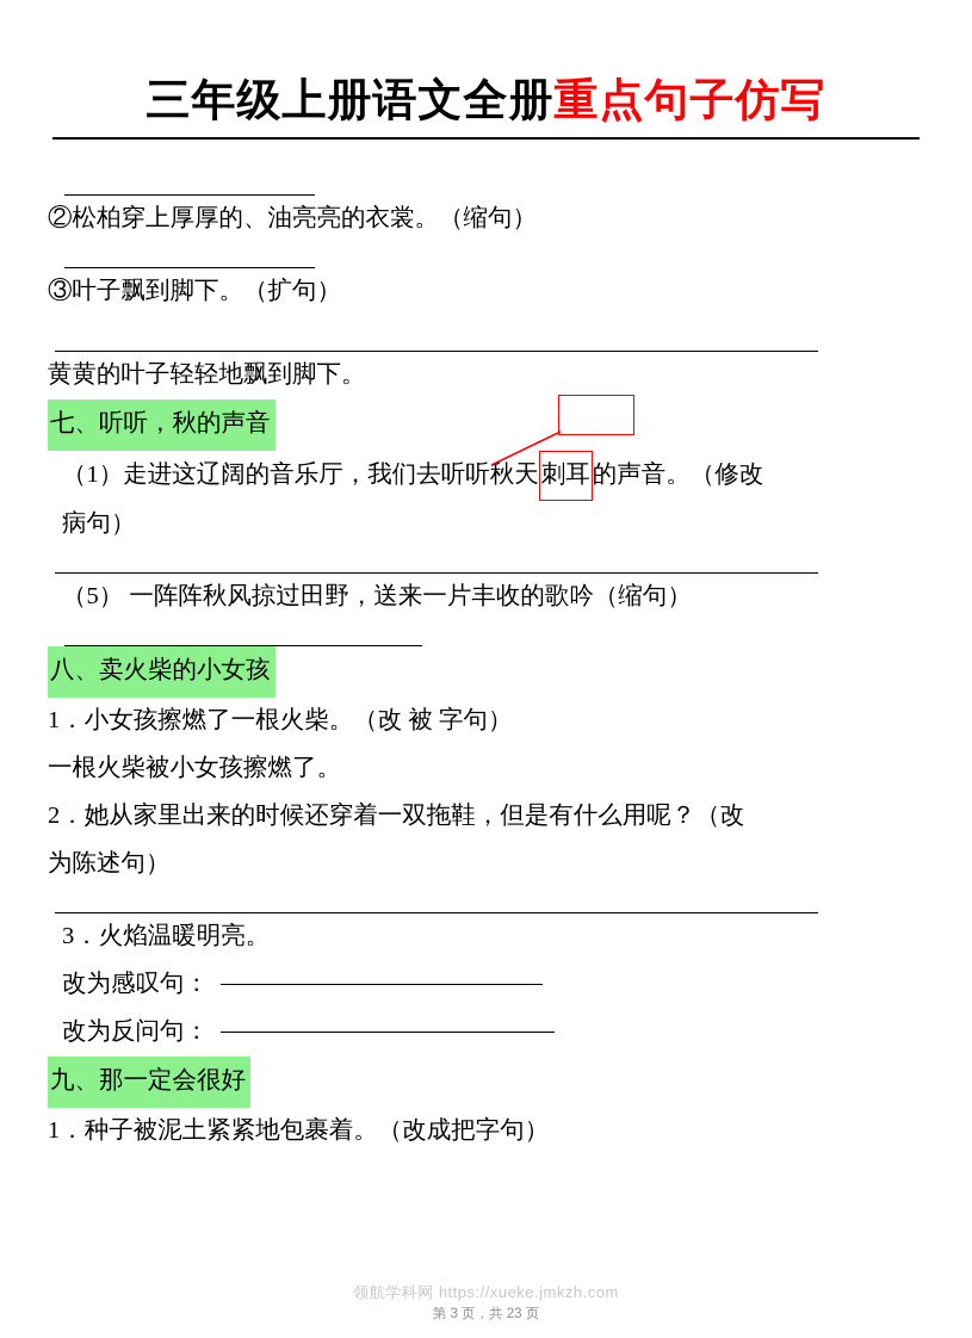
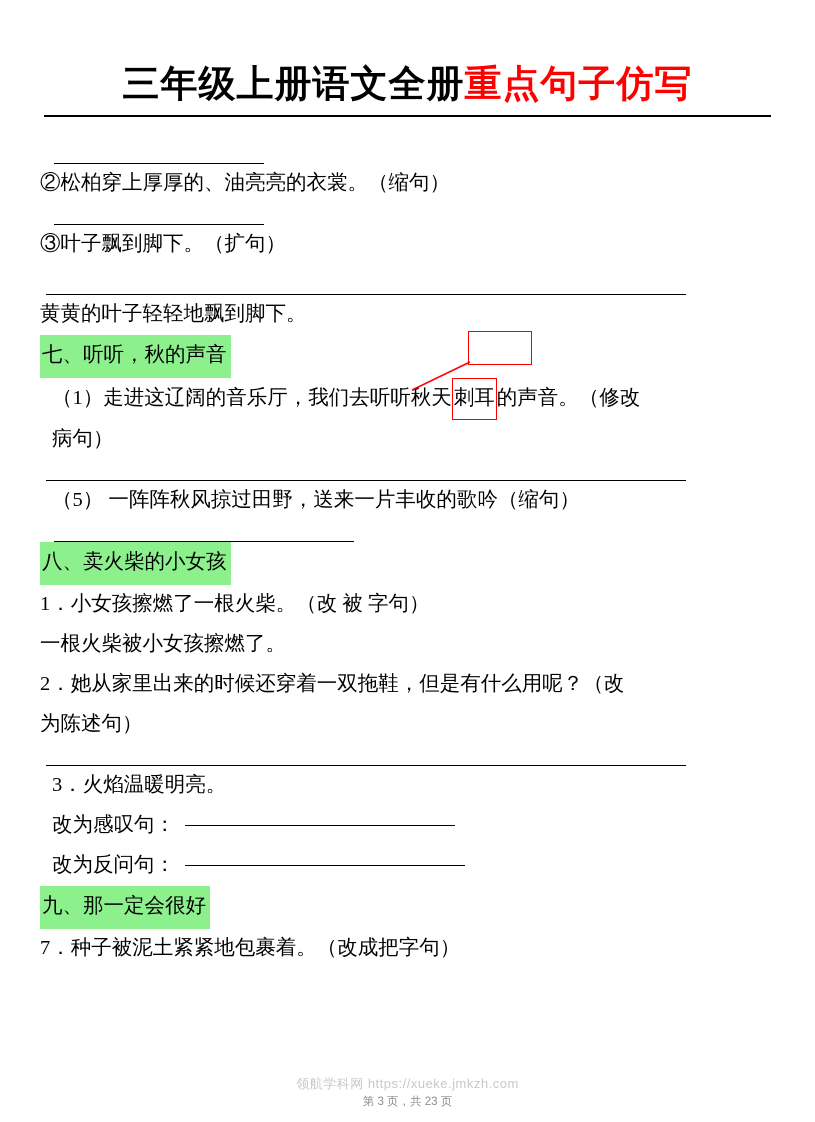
  三年级上册语文全册重点句子仿写
  ②松柏穿上厚厚的、油亮亮的衣裳。（缩句）
  ③叶子飘到脚下。（扩句）
  黄黄的叶子轻轻地飘到脚下。
  七、听听，秋的声音
  （1）走进这辽阔的音乐厅，我们去听听秋天刺耳的声音。（修改
  病句）
  （5） 一阵阵秋风掠过田野，送来一片丰收的歌吟（缩句）
  八、卖火柴的小女孩
  1．小女孩擦燃了一根火柴。（改 被 字句）
  一根火柴被小女孩擦燃了。
  2．她从家里出来的时候还穿着一双拖鞋，但是有什么用呢？（改
  为陈述句）
  3．火焰温暖明亮。
  改为感叹句：
  改为反问句：
  九、那一定会很好
- 1．种子被泥土紧紧地包裹着。（改成把字句）
+ 7．种子被泥土紧紧地包裹着。（改成把字句）
  领航学科网 https://xueke.jmkzh.com
  第 3 页，共 23 页
